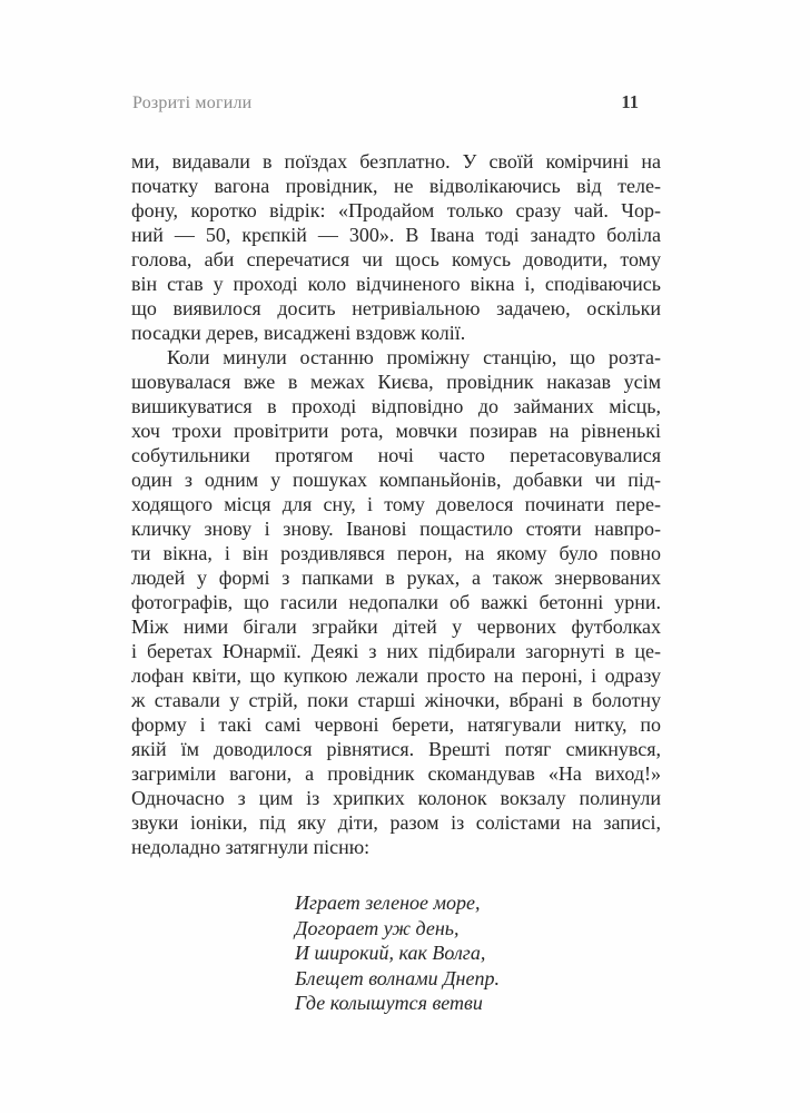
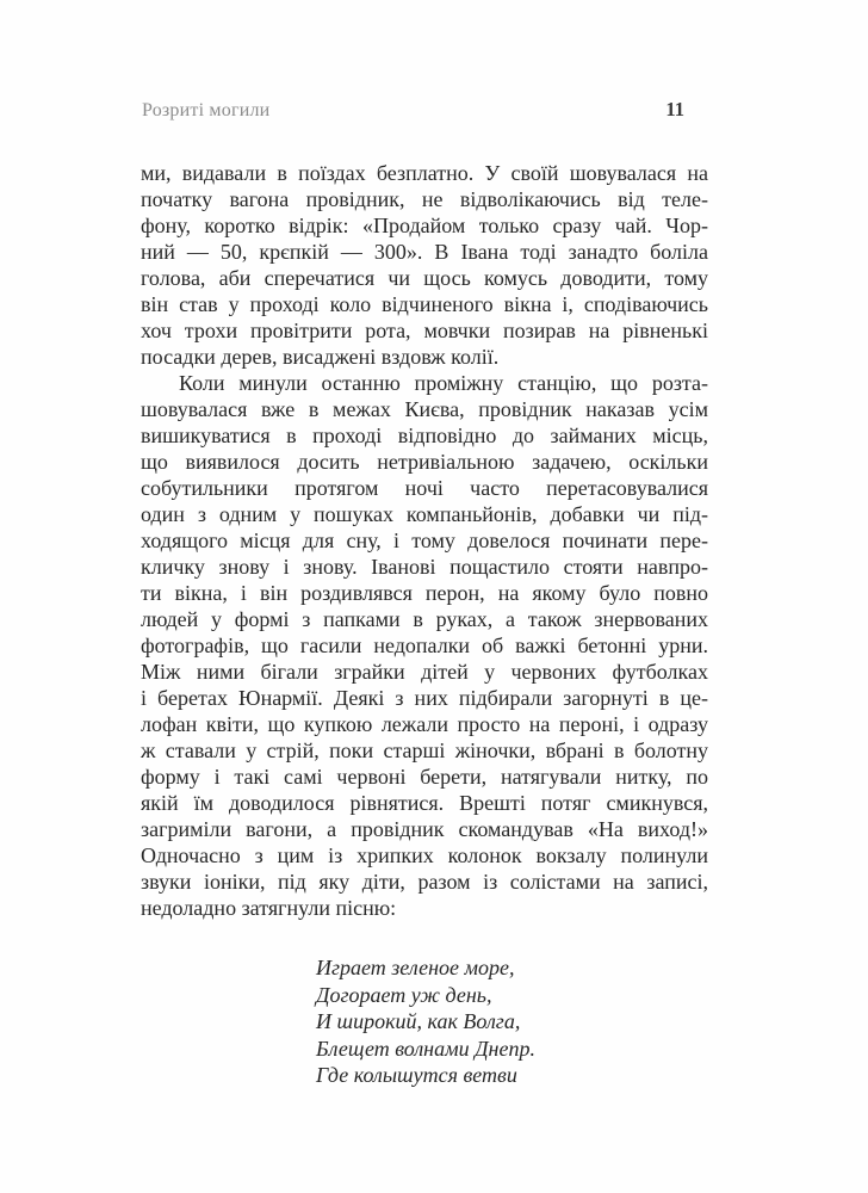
  Розриті могили
  11
- ми, видавали в поїздах безплатно. У своїй комірчині на
+ ми, видавали в поїздах безплатно. У своїй шовувалася на
  початку вагона провідник, не відволікаючись від теле-
  фону, коротко відрік: «Продайом только сразу чай. Чор-
  ний — 50, крєпкій — 300». В Івана тоді занадто боліла
  голова, аби сперечатися чи щось комусь доводити, тому
  він став у проході коло відчиненого вікна і, сподіваючись
- що виявилося досить нетривіальною задачею, оскільки
+ хоч трохи провітрити рота, мовчки позирав на рівненькі
  посадки дерев, висаджені вздовж колії.
  Коли минули останню проміжну станцію, що розта-
  шовувалася вже в межах Києва, провідник наказав усім
  вишикуватися в проході відповідно до займаних місць,
- хоч трохи провітрити рота, мовчки позирав на рівненькі
+ що виявилося досить нетривіальною задачею, оскільки
  собутильники протягом ночі часто перетасовувалися
  один з одним у пошуках компаньйонів, добавки чи під-
  ходящого місця для сну, і тому довелося починати пере-
  кличку знову і знову. Іванові пощастило стояти навпро-
  ти вікна, і він роздивлявся перон, на якому було повно
  людей у формі з папками в руках, а також знервованих
  фотографів, що гасили недопалки об важкі бетонні урни.
  Між ними бігали зграйки дітей у червоних футболках
  і беретах Юнармії. Деякі з них підбирали загорнуті в це-
  лофан квіти, що купкою лежали просто на пероні, і одразу
  ж ставали у стрій, поки старші жіночки, вбрані в болотну
  форму і такі самі червоні берети, натягували нитку, по
  якій їм доводилося рівнятися. Врешті потяг смикнувся,
  загриміли вагони, а провідник скомандував «На виход!»
  Одночасно з цим із хрипких колонок вокзалу полинули
  звуки іоніки, під яку діти, разом із солістами на записі,
  недоладно затягнули пісню:
  Играет зеленое море,
  Догорает уж день,
  И широкий, как Волга,
  Блещет волнами Днепр.
  Где колышутся ветви
